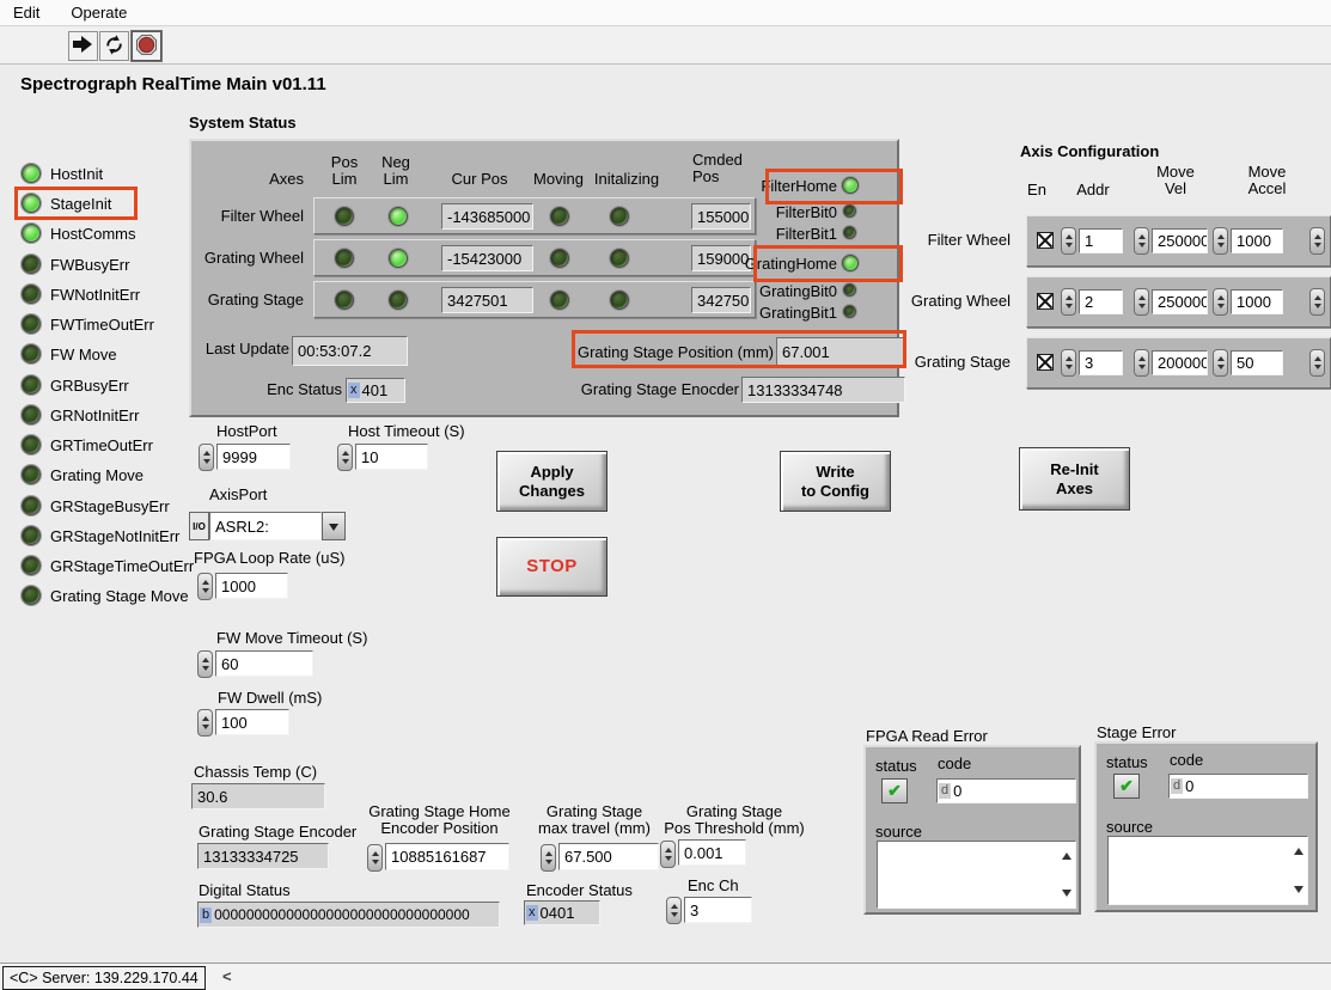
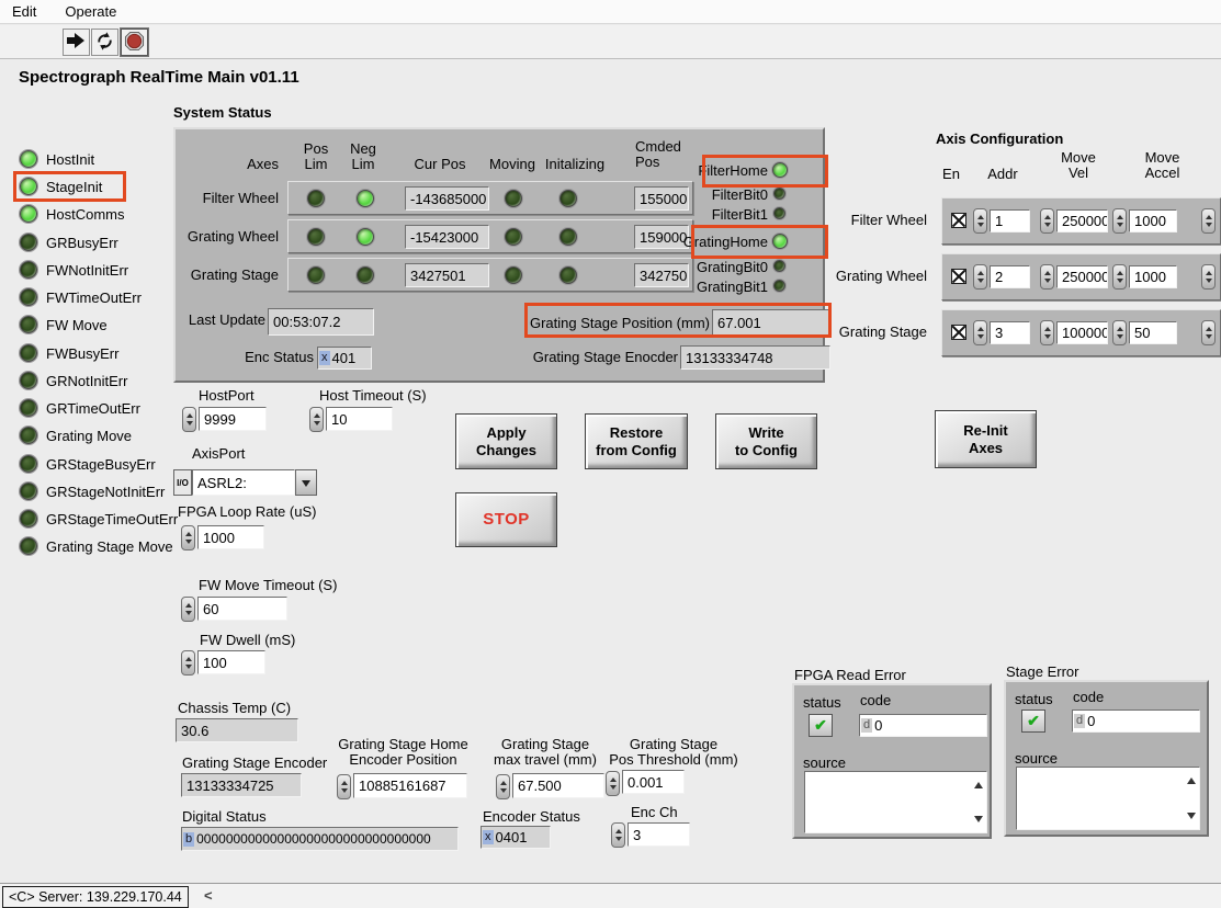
  Edit
  Operate
  Spectrograph RealTime Main v01.11
  HostInit
  StageInit
  HostComms
- FWBusyErr
+ GRBusyErr
  FWNotInitErr
  FWTimeOutErr
  FW Move
- GRBusyErr
+ FWBusyErr
  GRNotInitErr
  GRTimeOutErr
  Grating Move
  GRStageBusyErr
  GRStageNotInitErr
  GRStageTimeOutErr
  Grating Stage Move
  System Status
  Axes
  Pos
  Lim
  Neg
  Lim
  Cur Pos
  Moving
  Initalizing
  Cmded
  Pos
  Filter Wheel
  Grating Wheel
  Grating Stage
  -143685000
  155000
  -15423000
  159000
  3427501
  342750
  FilterHome
  FilterBit0
  FilterBit1
  GratingHome
  GratingBit0
  GratingBit1
  Last Update
  00:53:07.2
  Enc Status
  x
  401
  Grating Stage Position (mm)
  67.001
  Grating Stage Enocder
  13133334748
  HostPort
  9999
  Host Timeout (S)
  10
  AxisPort
  I/O
  ASRL2:
  FPGA Loop Rate (uS)
  1000
  FW Move Timeout (S)
  60
  FW Dwell (mS)
  100
  Chassis Temp (C)
  30.6
  Grating Stage Encoder
  13133334725
  Grating Stage Home
  Encoder Position
  10885161687
  Grating Stage
  max travel (mm)
  67.500
  Grating Stage
  Pos Threshold (mm)
  0.001
  Digital Status
  b
  00000000000000000000000000000000
  Encoder Status
  x
  0401
  Enc Ch
  3
  Apply
  Changes
+ Restore
+ from Config
  Write
  to Config
  STOP
  Re-Init
  Axes
  Axis Configuration
  En
  Addr
  Move
  Vel
  Move
  Accel
  Filter Wheel
  1
  250000
  1000
  Grating Wheel
  2
  250000
  1000
  Grating Stage
  3
- 200000
+ 100000
  50
  FPGA Read Error
  status
  code
  ✔
  d
  0
  source
  Stage Error
  status
  code
  ✔
  d
  0
  source
  <C> Server: 139.229.170.44
  <
